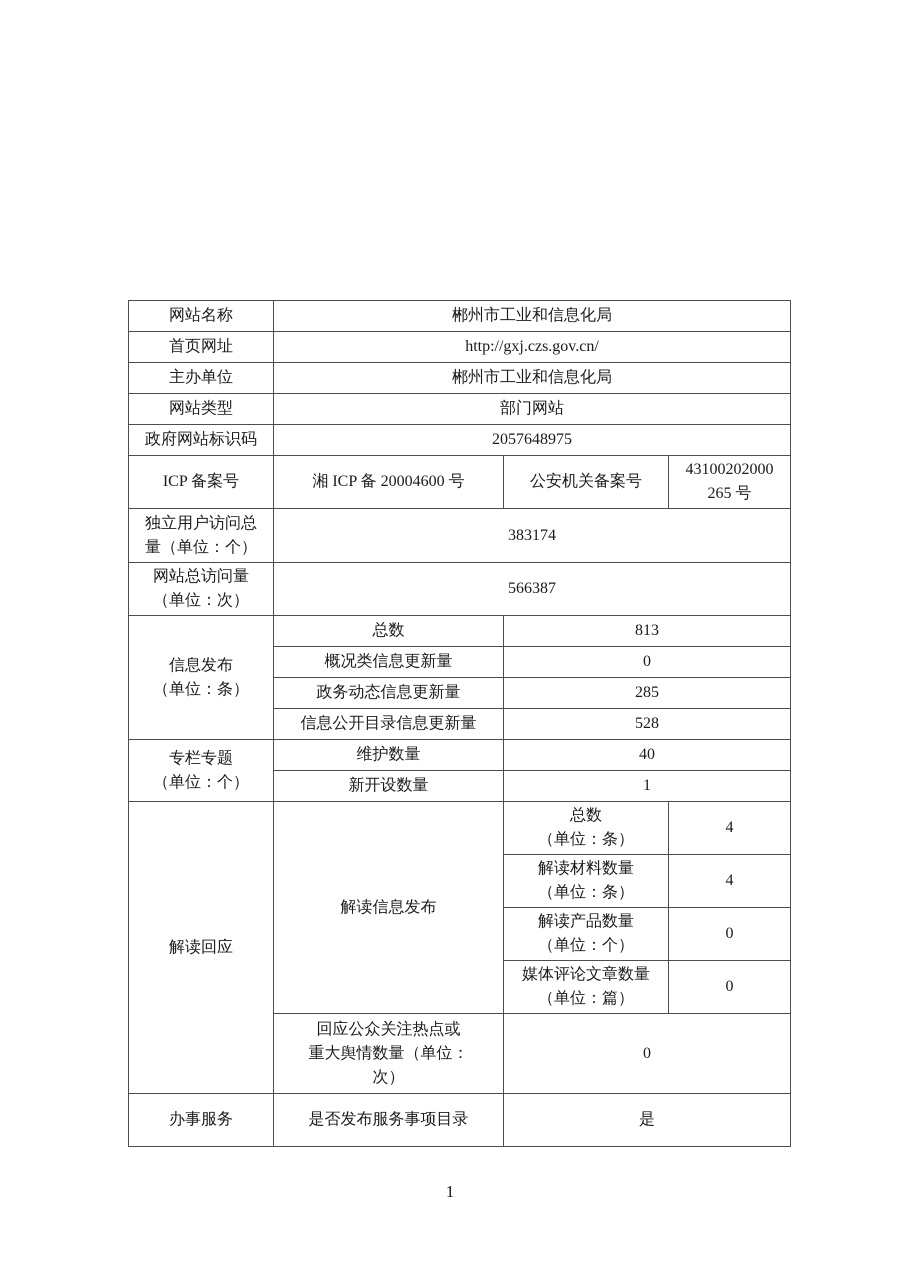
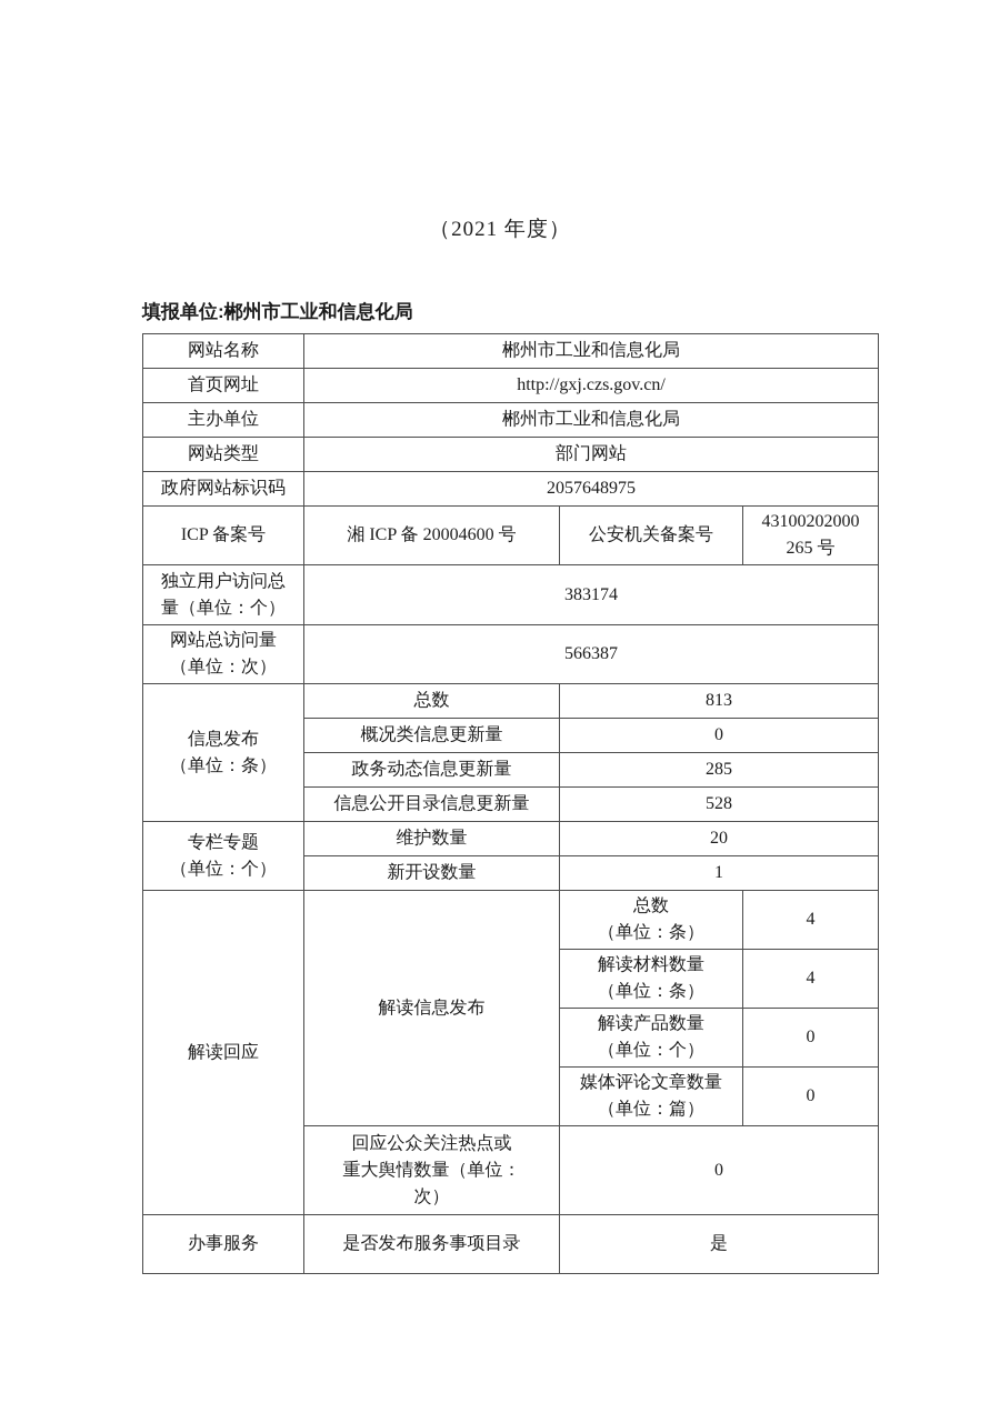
+ （2021 年度）
+ 填报单位:郴州市工业和信息化局
  网站名称	郴州市工业和信息化局
  首页网址	http://gxj.czs.gov.cn/
  主办单位	郴州市工业和信息化局
  网站类型	部门网站
  政府网站标识码	2057648975
  ICP 备案号	湘 ICP 备 20004600 号	公安机关备案号	43100202000 265 号
  独立用户访问总 量（单位：个）	383174
  网站总访问量 （单位：次）	566387
  信息发布 （单位：条）	总数	813
  概况类信息更新量	0
  政务动态信息更新量	285
  信息公开目录信息更新量	528
- 专栏专题 （单位：个）	维护数量	40
+ 专栏专题 （单位：个）	维护数量	20
  新开设数量	1
  解读回应	解读信息发布	总数 （单位：条）	4
  解读材料数量 （单位：条）	4
  解读产品数量 （单位：个）	0
  媒体评论文章数量 （单位：篇）	0
  回应公众关注热点或 重大舆情数量（单位： 次）	0
  办事服务	是否发布服务事项目录	是
- 1
